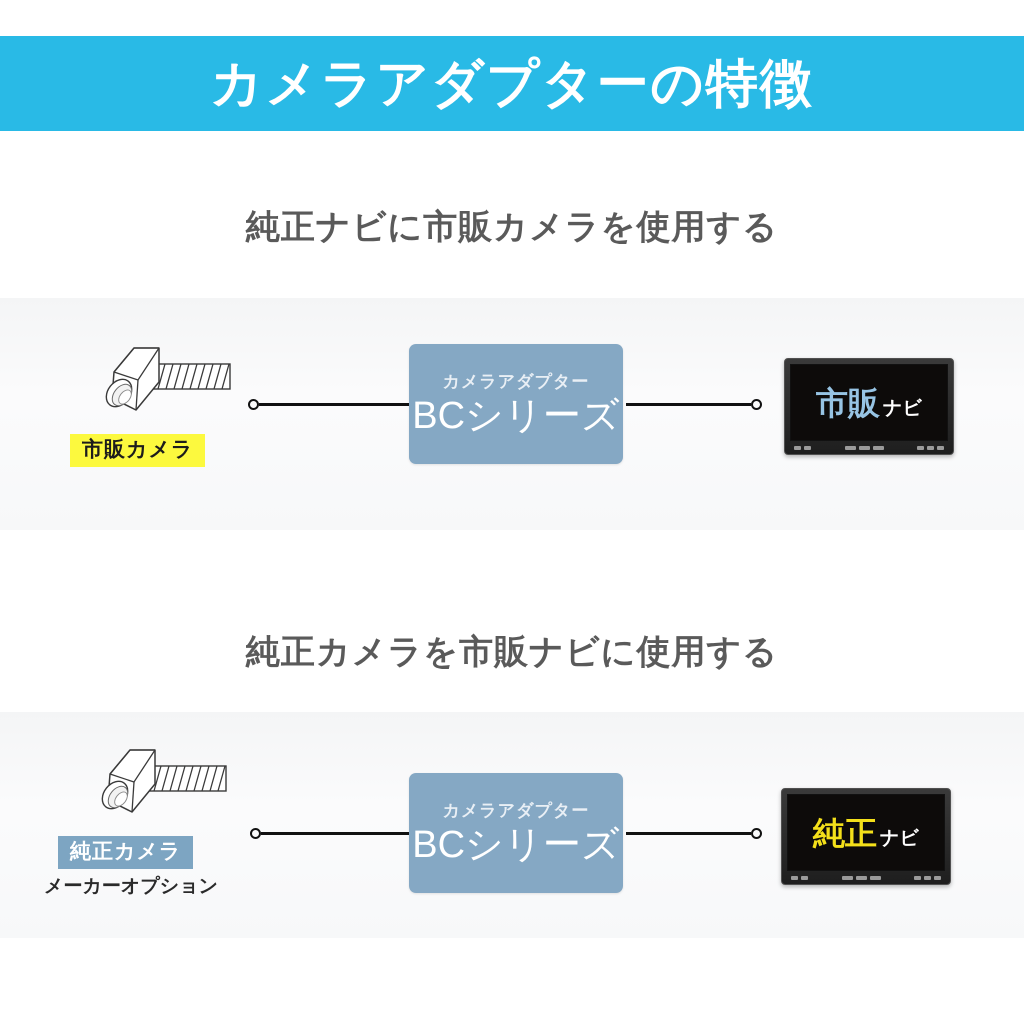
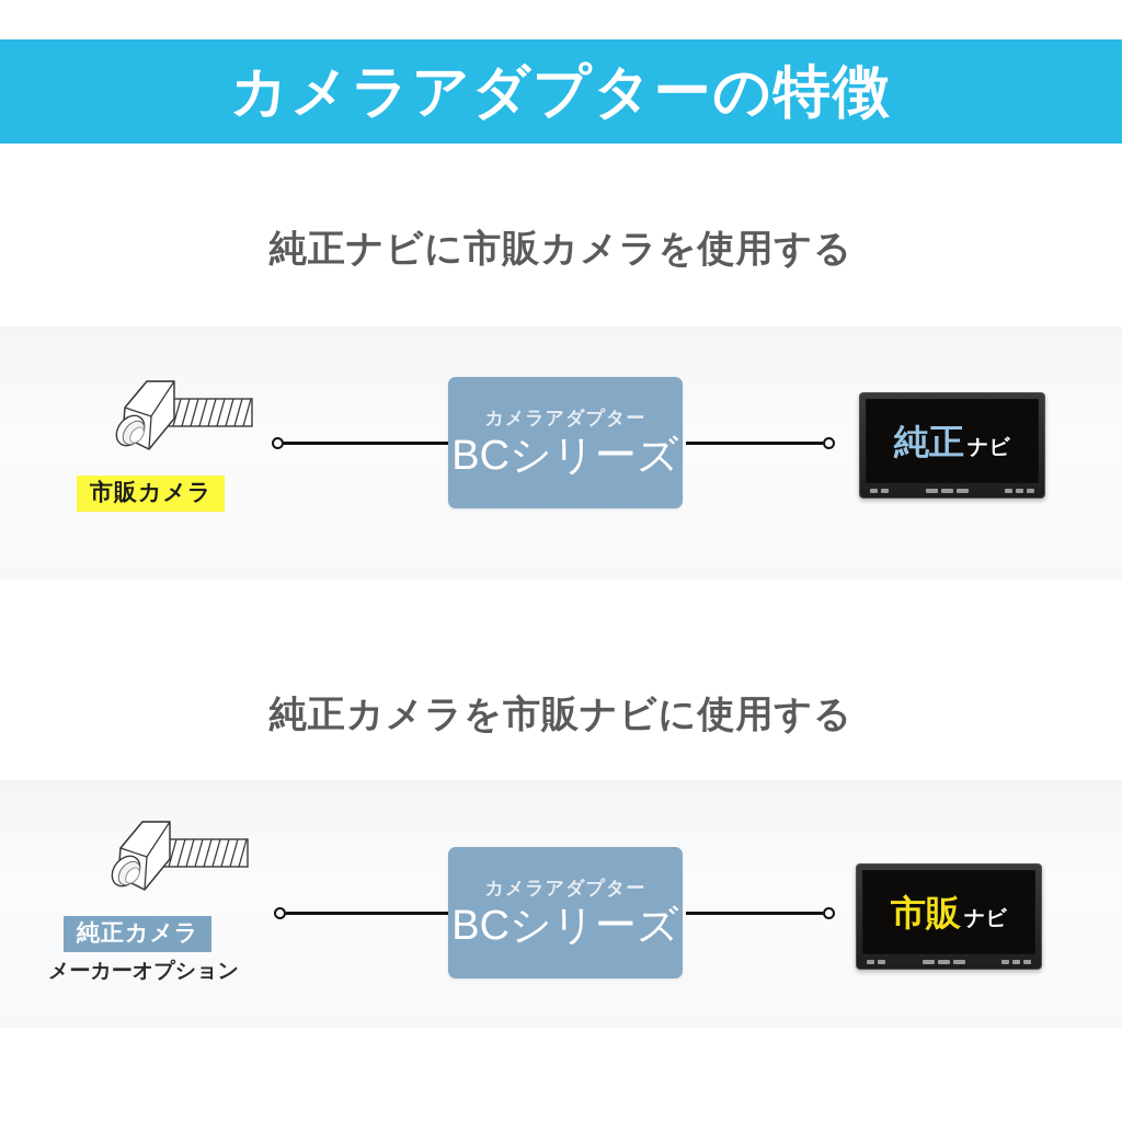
  カメラアダプターの特徴
  純正ナビに市販カメラを使用する
  市販カメラ
  カメラアダプター
  BCシリーズ
- 市販
+ 純正
  ナビ
  純正カメラを市販ナビに使用する
  純正カメラ
  メーカーオプション
  カメラアダプター
  BCシリーズ
- 純正
+ 市販
  ナビ
